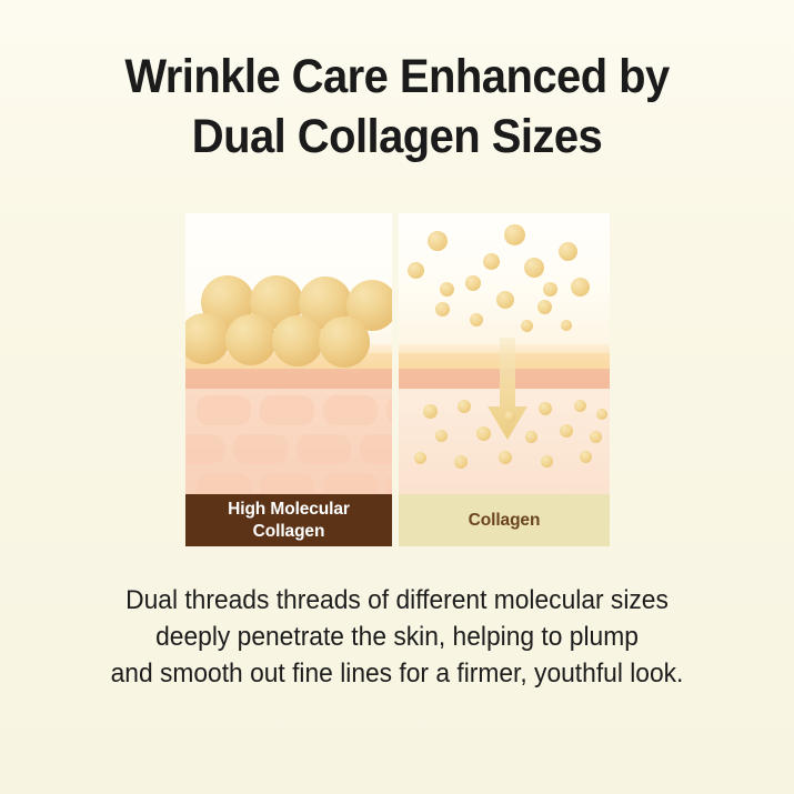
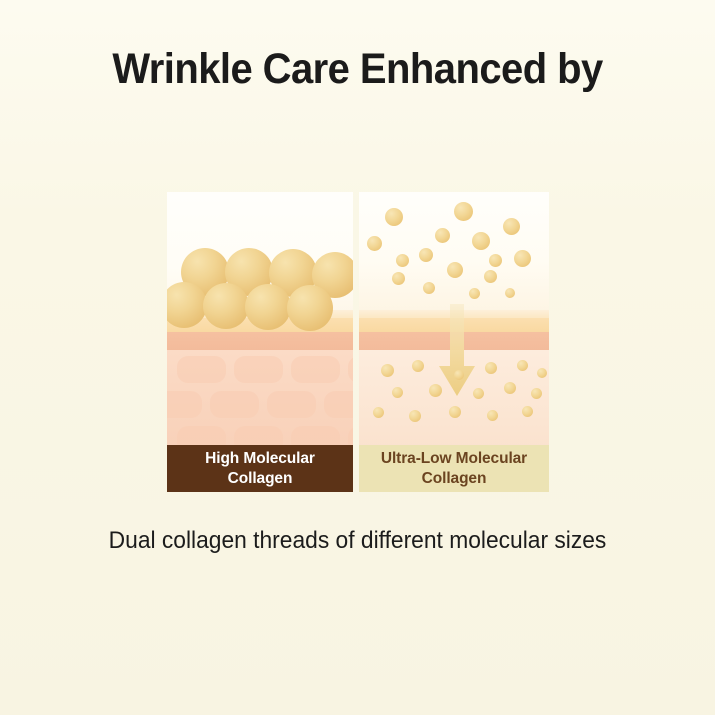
  Wrinkle Care Enhanced by
- Dual Collagen Sizes
  High Molecular
  Collagen
+ Ultra-Low Molecular
  Collagen
- Dual threads threads of different molecular sizes
+ Dual collagen threads of different molecular sizes
- deeply penetrate the skin, helping to plump
- and smooth out fine lines for a firmer, youthful look.
